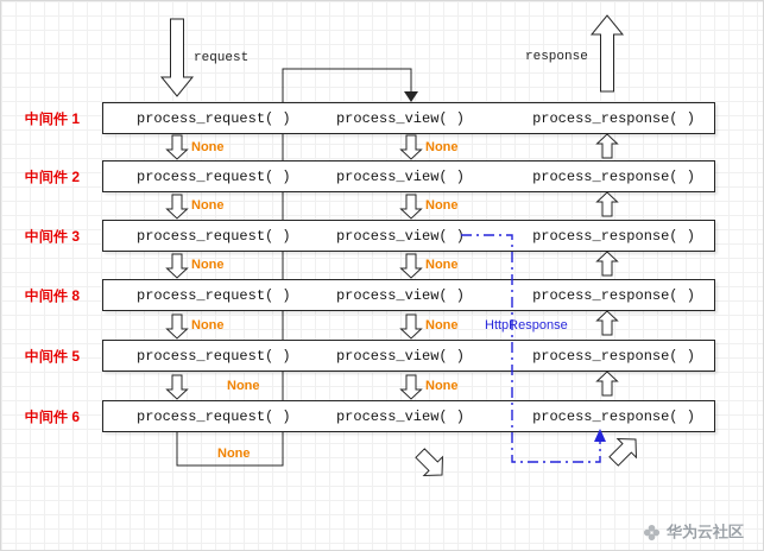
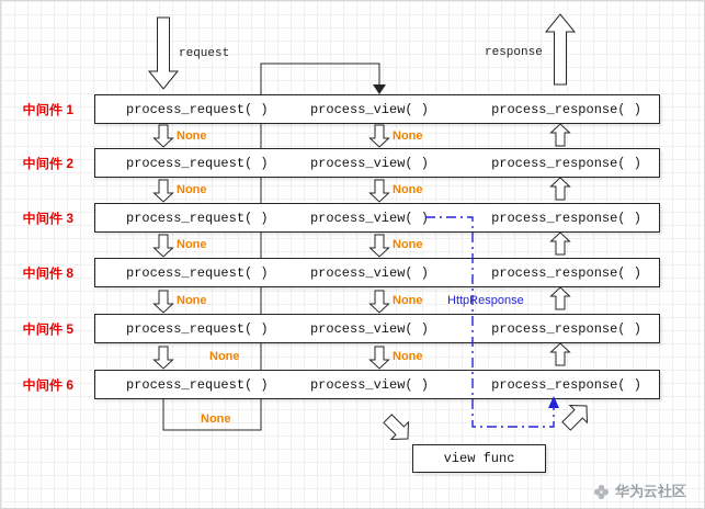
  process_request( )
  process_view( )
  process_response( )
  process_request( )
  process_view( )
  process_response( )
  process_request( )
  process_view( )
  process_response( )
  process_request( )
  process_view( )
  process_response( )
  process_request( )
  process_view( )
  process_response( )
  process_request( )
  process_view( )
  process_response( )
  中间件 1
  中间件 2
  中间件 3
  中间件 8
  中间件 5
  中间件 6
  request
  response
  None
  None
  None
  None
  None
  None
  None
  None
  None
  None
  None
  HttpResponse
+ view func
  华为云社区
